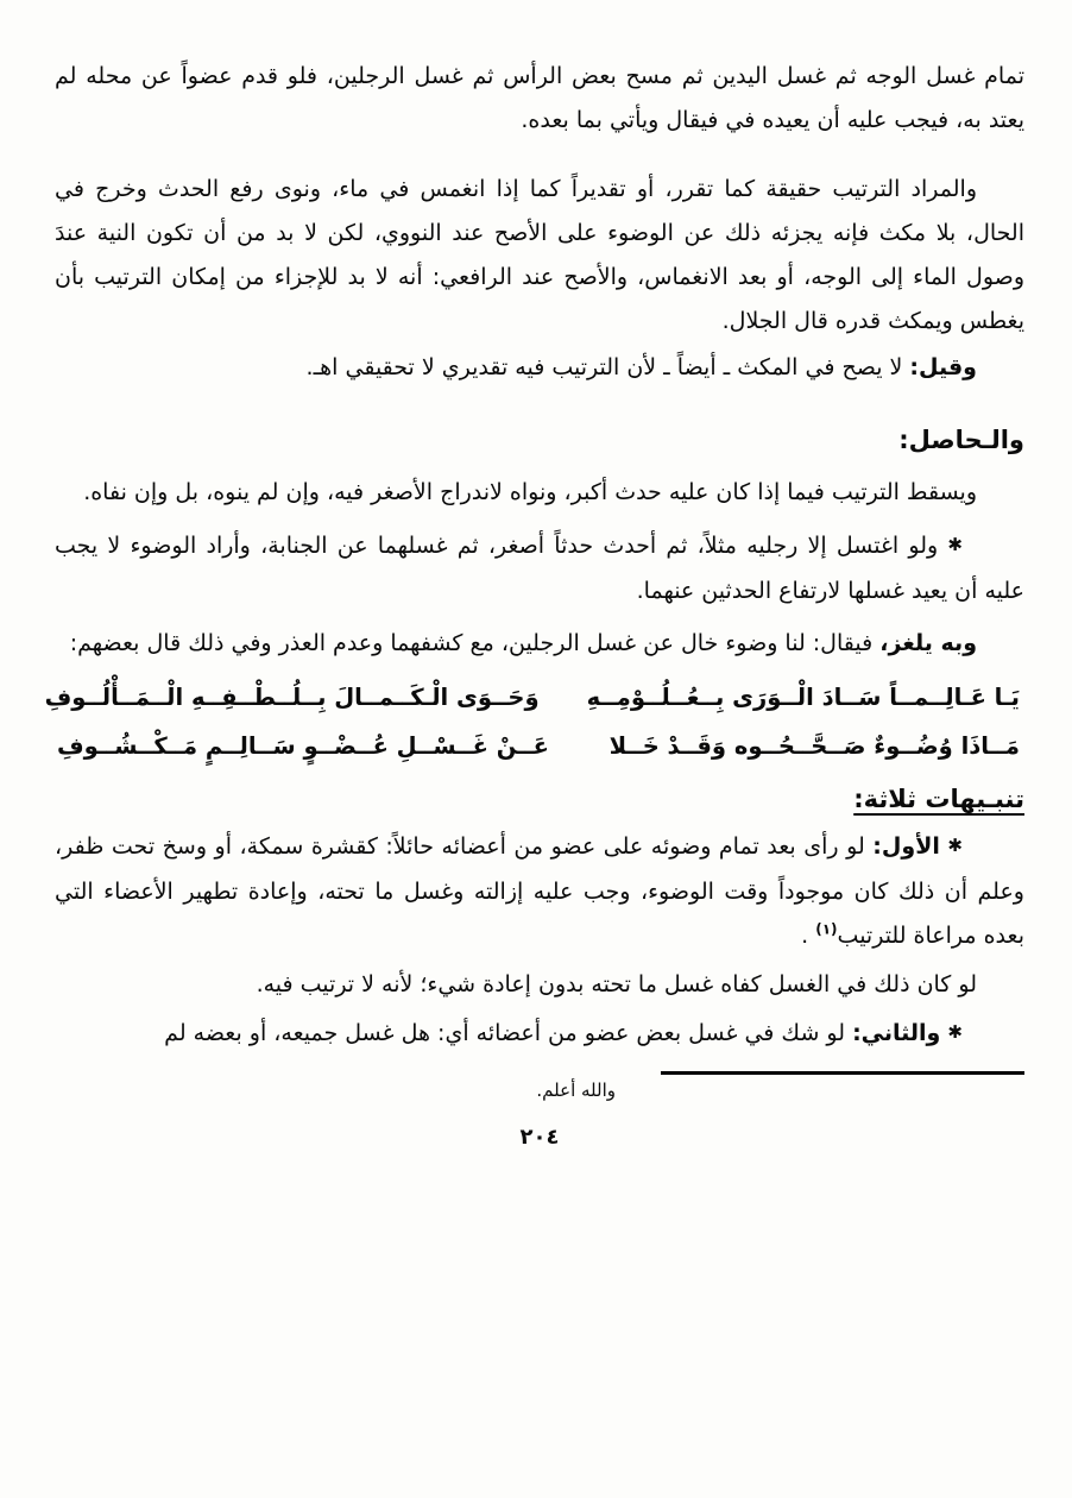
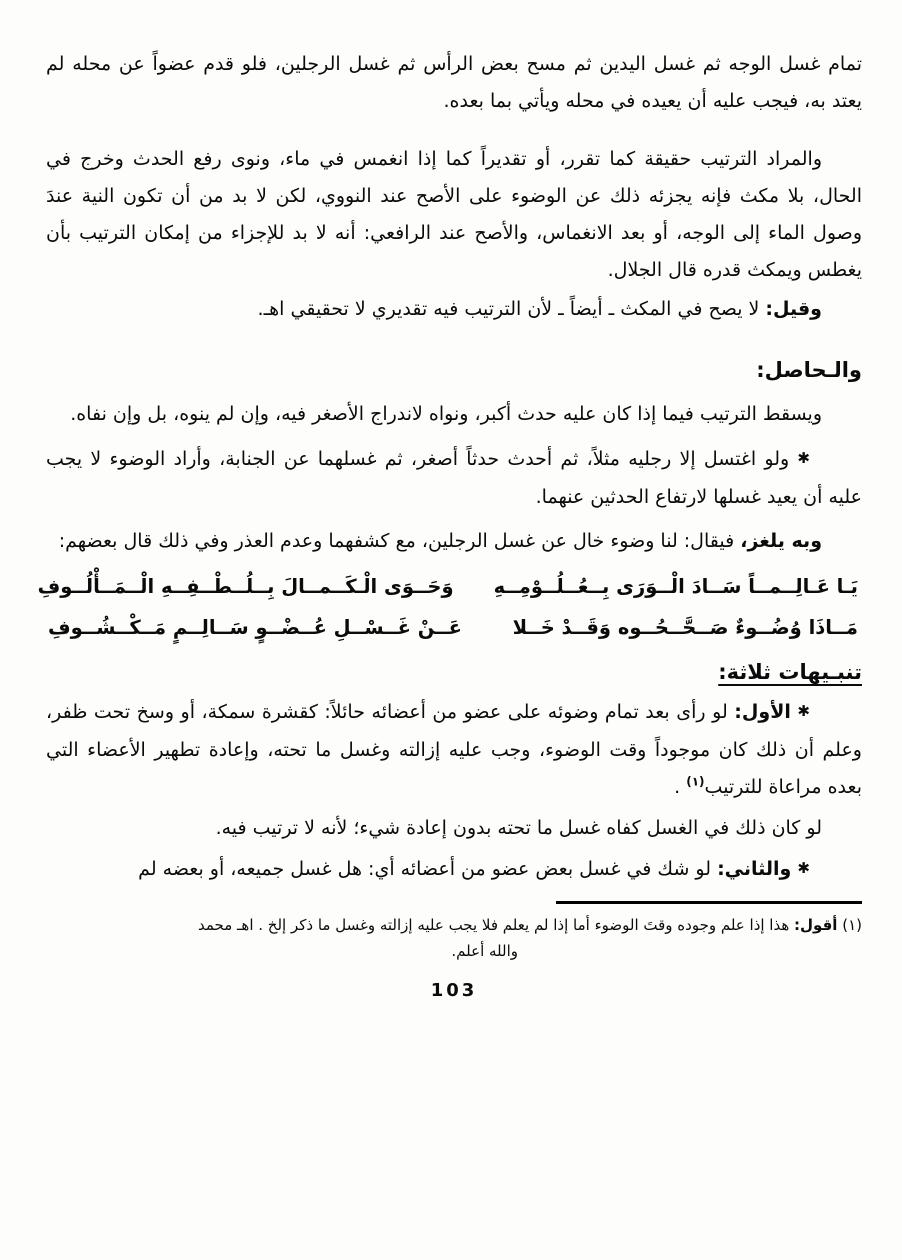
- تمام غسل الوجه ثم غسل اليدين ثم مسح بعض الرأس ثم غسل الرجلين، فلو قدم عضواً عن محله لم يعتد به، فيجب عليه أن يعيده في فيقال ويأتي بما بعده.
+ تمام غسل الوجه ثم غسل اليدين ثم مسح بعض الرأس ثم غسل الرجلين، فلو قدم عضواً عن محله لم يعتد به، فيجب عليه أن يعيده في محله ويأتي بما بعده.
  والمراد الترتيب حقيقة كما تقرر، أو تقديراً كما إذا انغمس في ماء، ونوى رفع الحدث وخرج في الحال، بلا مكث فإنه يجزئه ذلك عن الوضوء على الأصح عند النووي، لكن لا بد من أن تكون النية عندَ وصول الماء إلى الوجه، أو بعد الانغماس، والأصح عند الرافعي: أنه لا بد للإجزاء من إمكان الترتيب بأن يغطس ويمكث قدره قال الجلال.
  وقيل: لا يصح في المكث ـ أيضاً ـ لأن الترتيب فيه تقديري لا تحقيقي اهـ.
  والـحاصل:
  ويسقط الترتيب فيما إذا كان عليه حدث أكبر، ونواه لاندراج الأصغر فيه، وإن لم ينوه، بل وإن نفاه.
  ✱ ولو اغتسل إلا رجليه مثلاً، ثم أحدث حدثاً أصغر، ثم غسلهما عن الجنابة، وأراد الوضوء لا يجب عليه أن يعيد غسلها لارتفاع الحدثين عنهما.
  وبه يلغز، فيقال: لنا وضوء خال عن غسل الرجلين، مع كشفهما وعدم العذر وفي ذلك قال بعضهم:
  يَـا عَـالِــمــاً سَــادَ الْــوَرَى بِــعُــلُــوْمِــهِ
  وَحَــوَى الْـكَــمــالَ بِــلُــطْــفِــهِ الْــمَــأْلُــوفِ
  مَــاذَا وُضُــوءٌ صَــحَّــحُــوه وَقَــدْ خَــلا
  عَــنْ غَــسْــلِ عُــضْــوٍ سَــالِــمٍ مَــكْــشُــوفِ
  تنبـيهات ثلاثة:
  ✱ الأول: لو رأى بعد تمام وضوئه على عضو من أعضائه حائلاً: كقشرة سمكة، أو وسخ تحت ظفر، وعلم أن ذلك كان موجوداً وقت الوضوء، وجب عليه إزالته وغسل ما تحته، وإعادة تطهير الأعضاء التي بعده مراعاة للترتيب(١) .
  لو كان ذلك في الغسل كفاه غسل ما تحته بدون إعادة شيء؛ لأنه لا ترتيب فيه.
  ✱ والثاني: لو شك في غسل بعض عضو من أعضائه أي: هل غسل جميعه، أو بعضه لم
+ (١) أقول: هذا إذا علم وجوده وقتَ الوضوء أما إذا لم يعلم فلا يجب عليه إزالته وغسل ما ذكر إلخ . اهـ محمد
  والله أعلم.
- ٢٠٤
+ 103
